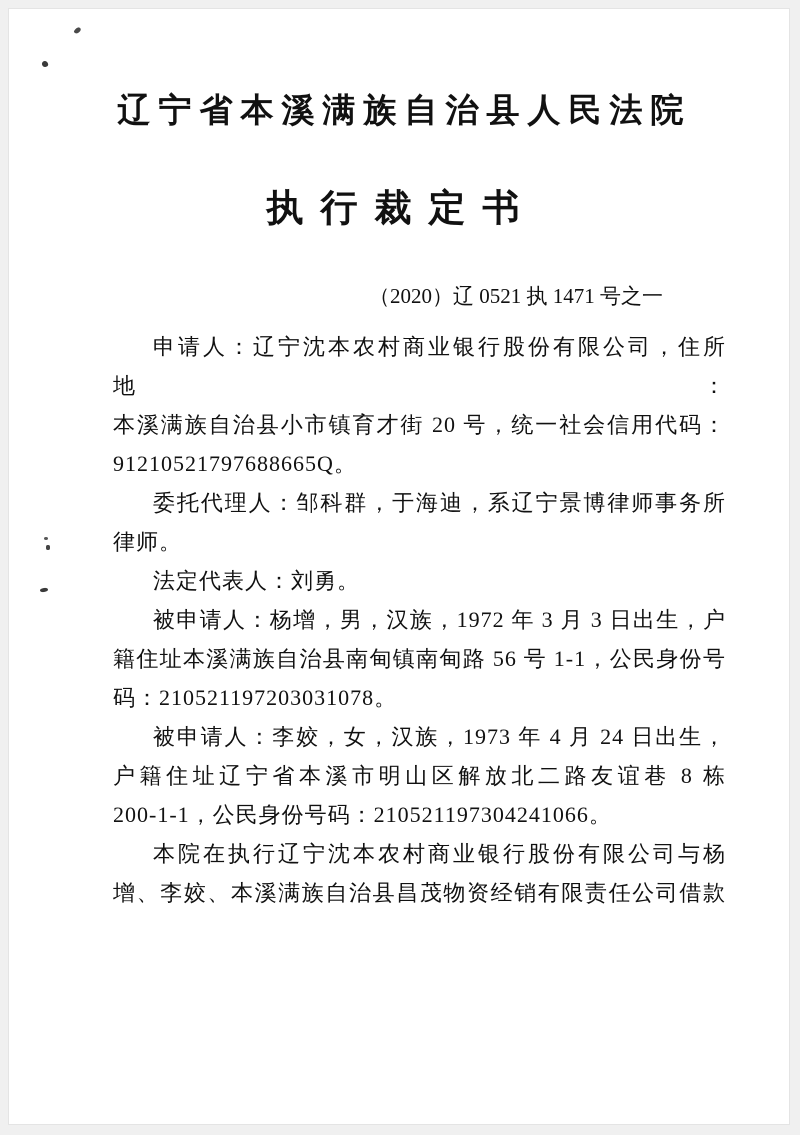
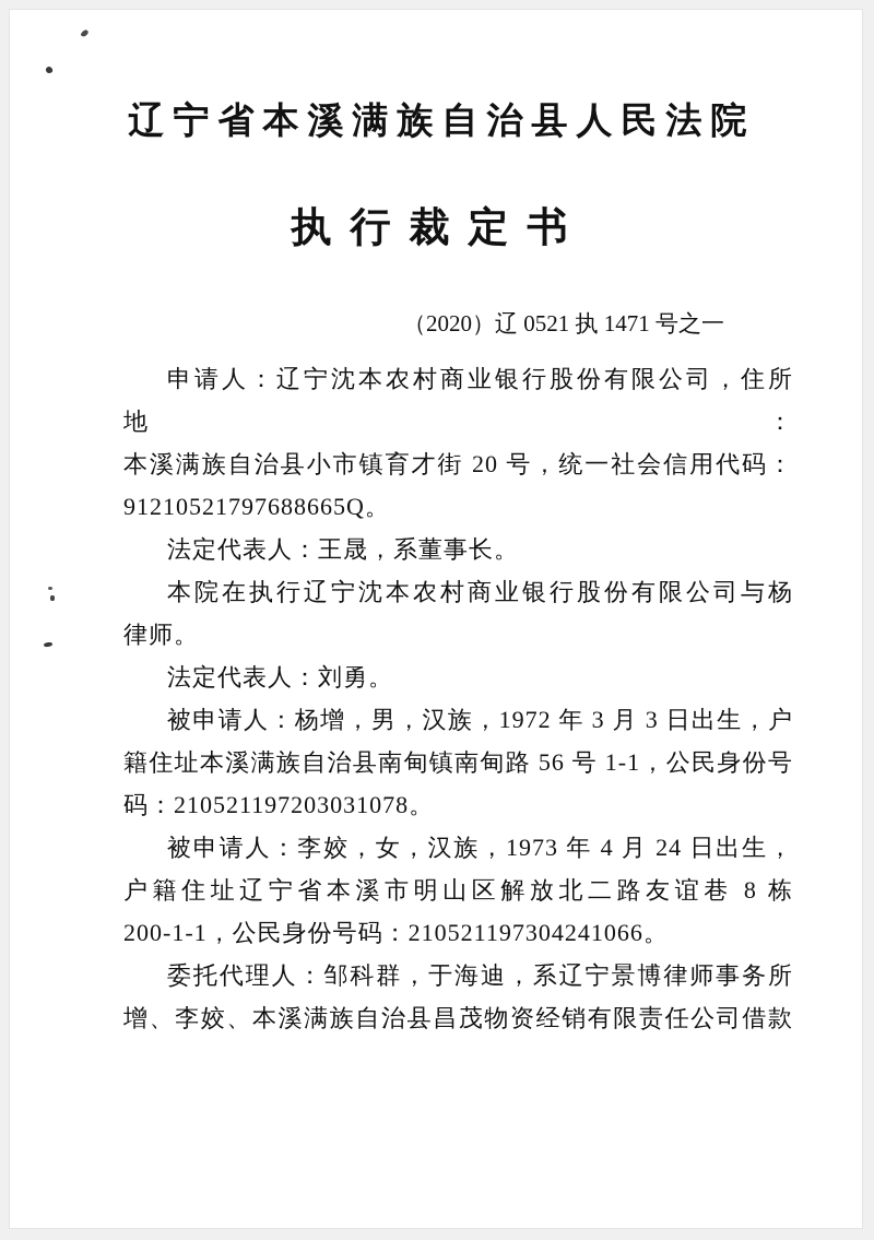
  辽宁省本溪满族自治县人民法院
  执行裁定书
  （2020）辽 0521 执 1471 号之一
  申请人：辽宁沈本农村商业银行股份有限公司，住所地：
  本溪满族自治县小市镇育才街 20 号，统一社会信用代码：
  91210521797688665Q。
+ 法定代表人：王晟，系董事长。
- 委托代理人：邹科群，于海迪，系辽宁景博律师事务所
+ 本院在执行辽宁沈本农村商业银行股份有限公司与杨
  律师。
  法定代表人：刘勇。
  被申请人：杨增，男，汉族，1972 年 3 月 3 日出生，户
  籍住址本溪满族自治县南甸镇南甸路 56 号 1-1，公民身份号
  码：210521197203031078。
  被申请人：李姣，女，汉族，1973 年 4 月 24 日出生，
  户籍住址辽宁省本溪市明山区解放北二路友谊巷 8 栋
  200-1-1，公民身份号码：210521197304241066。
- 本院在执行辽宁沈本农村商业银行股份有限公司与杨
+ 委托代理人：邹科群，于海迪，系辽宁景博律师事务所
  增、李姣、本溪满族自治县昌茂物资经销有限责任公司借款
